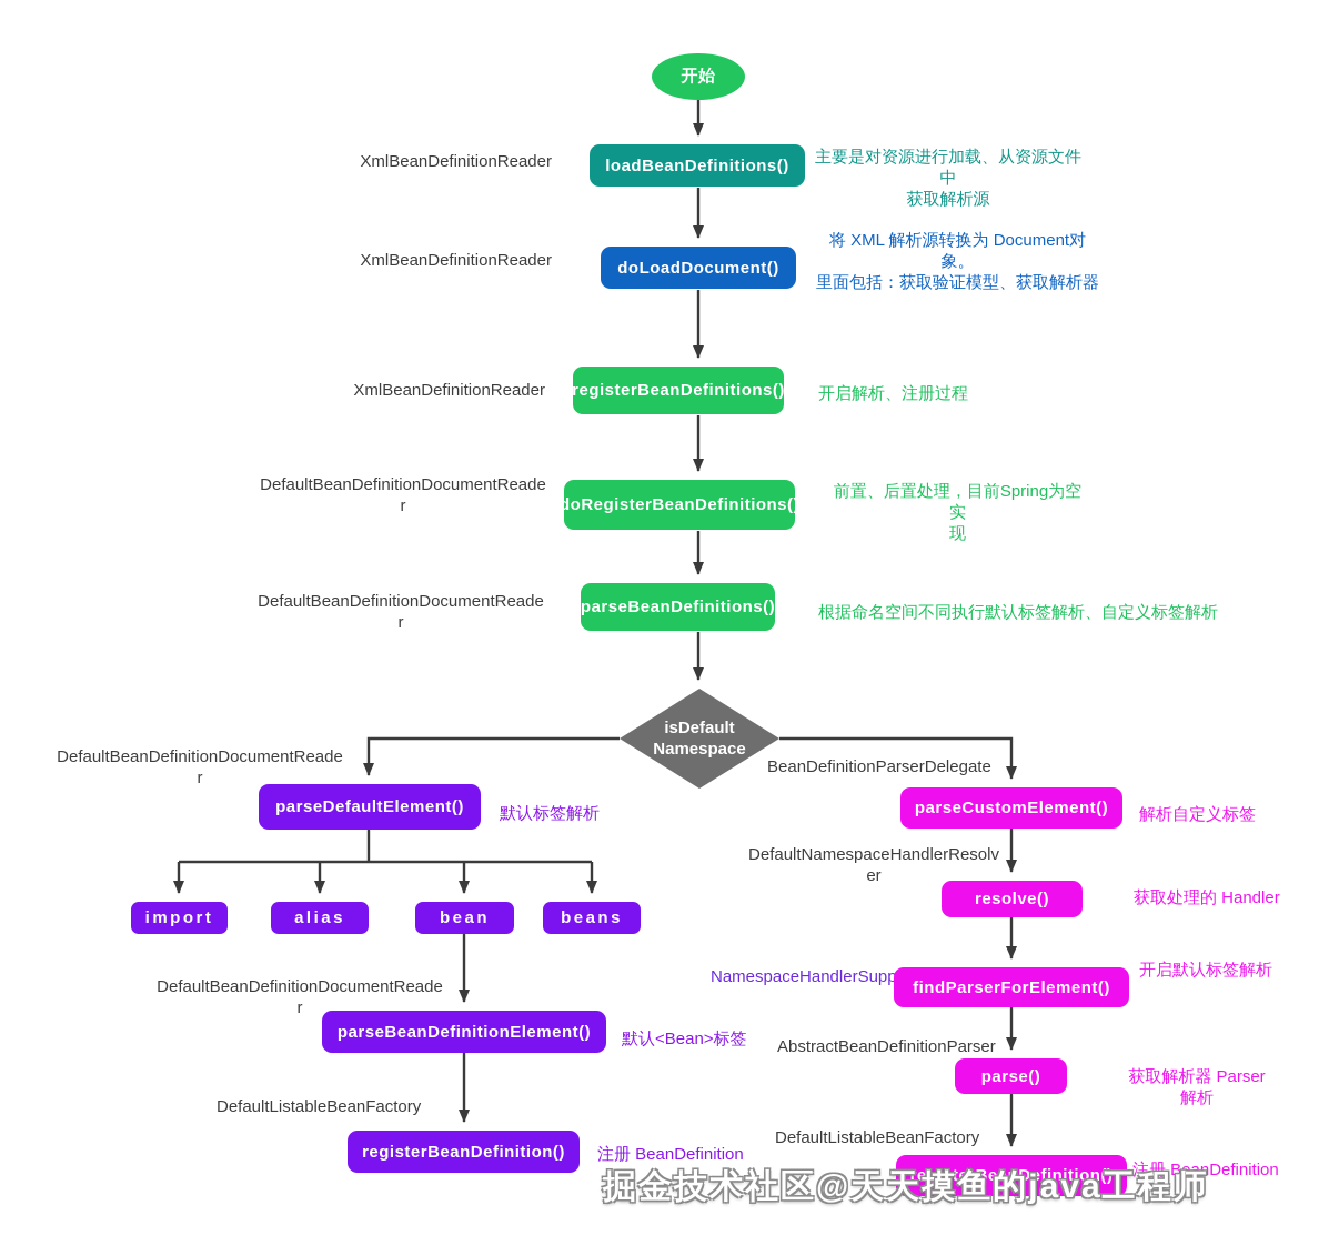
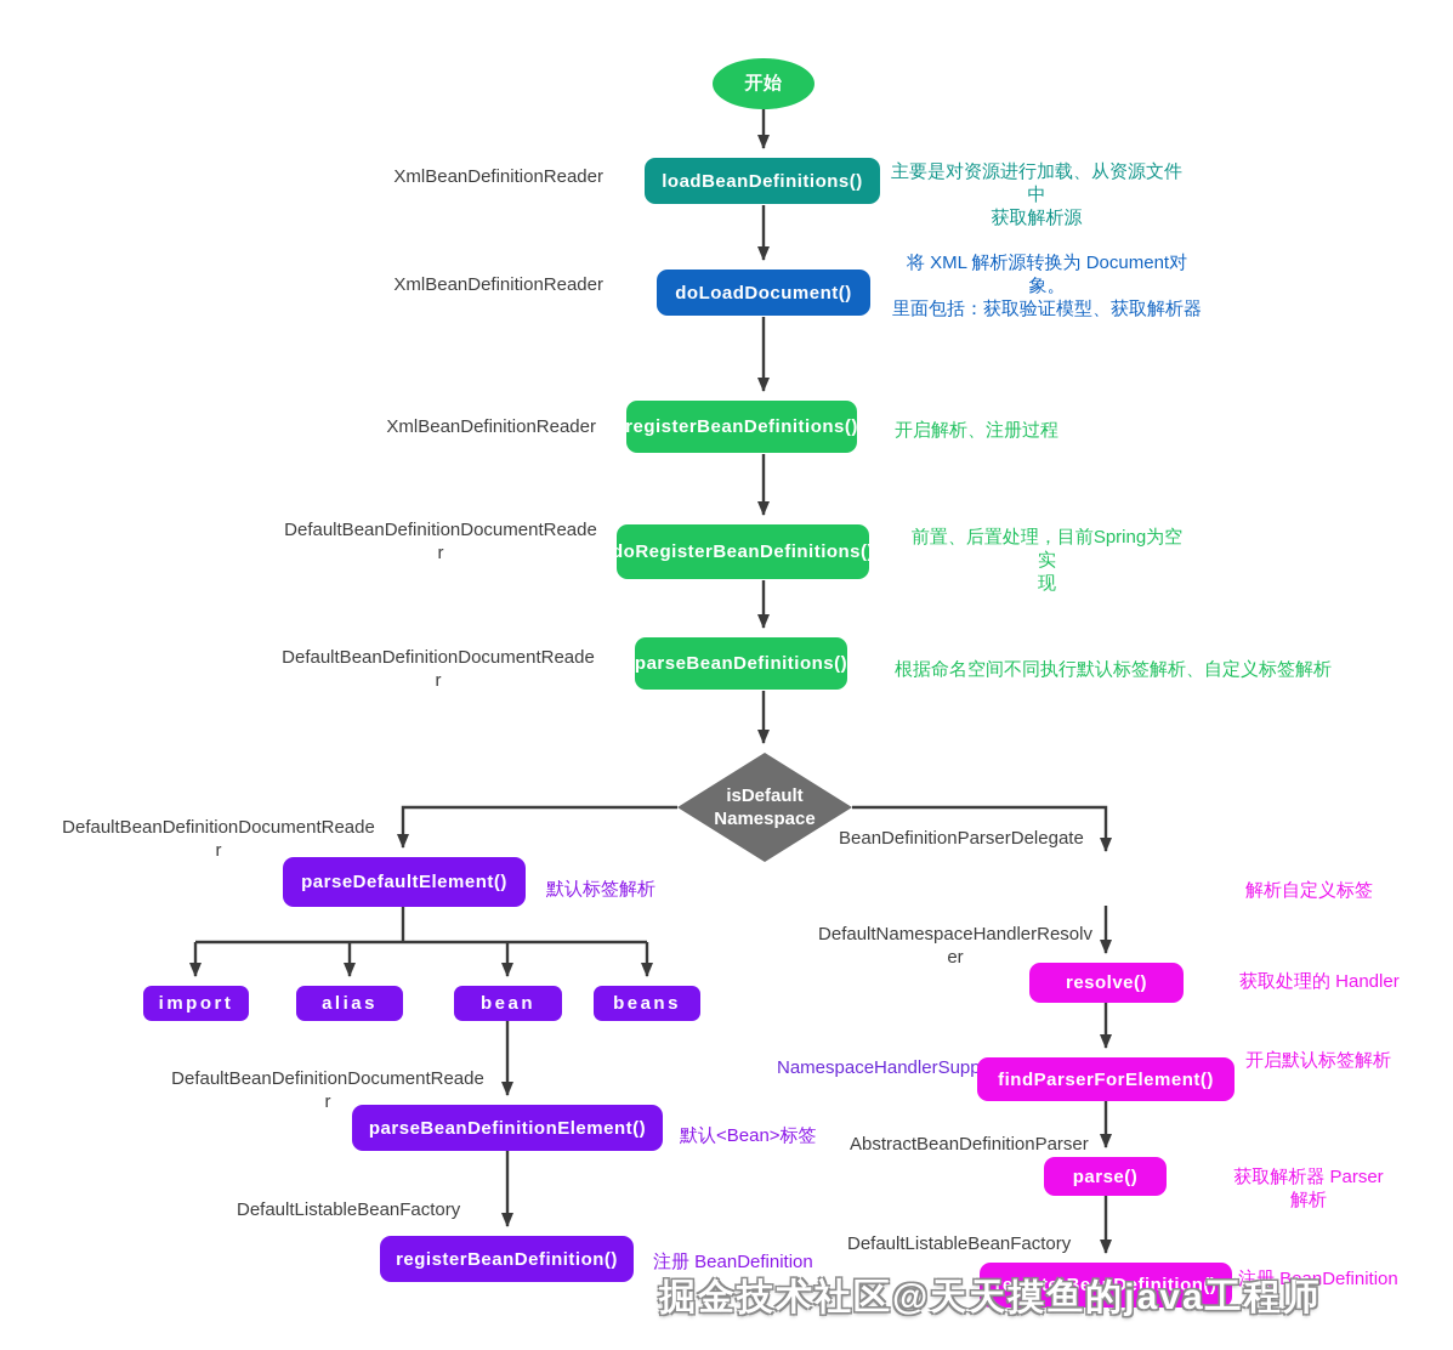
  开始
  loadBeanDefinitions()
  doLoadDocument()
  registerBeanDefinitions()
  doRegisterBeanDefinitions()
  parseBeanDefinitions()
  isDefault
  Namespace
  parseDefaultElement()
  import
  alias
  bean
  beans
  parseBeanDefinitionElement()
  registerBeanDefinition()
- parseCustomElement()
  resolve()
  findParserForElement()
  parse()
  registerBeanDefinition()
  XmlBeanDefinitionReader
  XmlBeanDefinitionReader
  XmlBeanDefinitionReader
  DefaultBeanDefinitionDocumentReader
  DefaultBeanDefinitionDocumentReader
  DefaultBeanDefinitionDocumentReader
  DefaultBeanDefinitionDocumentReader
  DefaultListableBeanFactory
  BeanDefinitionParserDelegate
  DefaultNamespaceHandlerResolver
  NamespaceHandlerSupp
  AbstractBeanDefinitionParser
  DefaultListableBeanFactory
  主要是对资源进行加载、从资源文件中
  获取解析源
  将 XML 解析源转换为 Document对
  象。
  里面包括：获取验证模型、获取解析器
  开启解析、注册过程
  前置、后置处理，目前Spring为空实
  现
  根据命名空间不同执行默认标签解析、自定义标签解析
  默认标签解析
  默认<Bean>标签
  注册 BeanDefinition
  解析自定义标签
  获取处理的 Handler
  开启默认标签解析
  获取解析器 Parser
  解析
  注册 BeanDefinition
  掘金技术社区@天天摸鱼的java工程师
